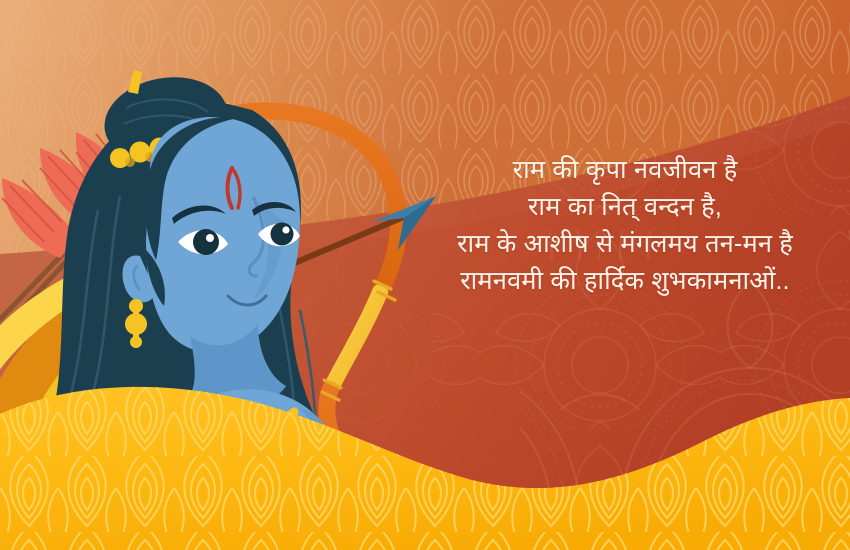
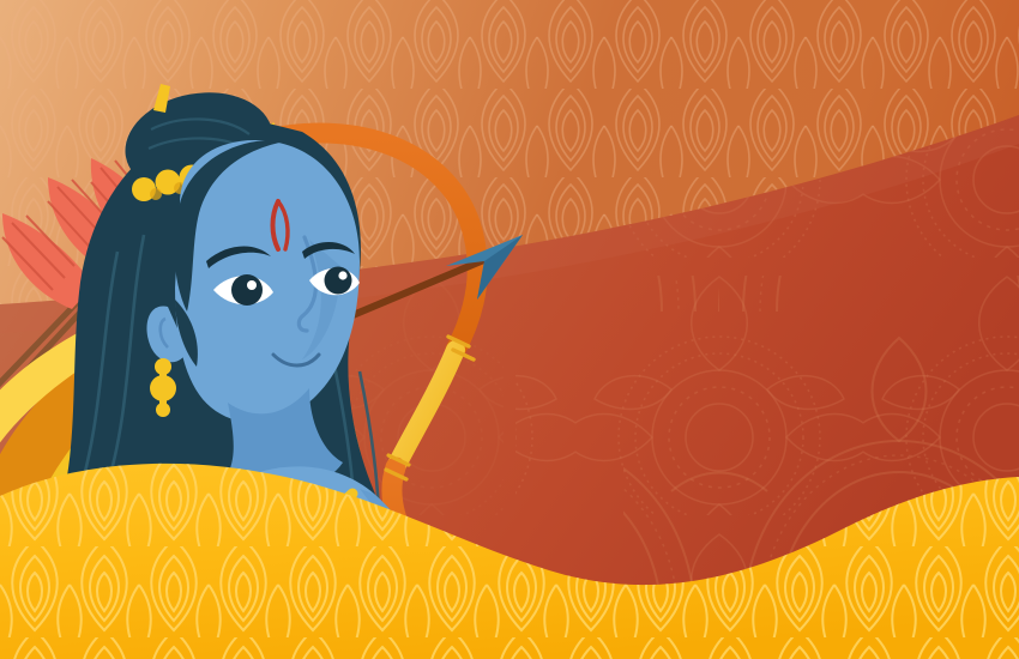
- राम की कृपा नवजीवन है
- राम का नित् वन्दन है,
- राम के आशीष से मंगलमय तन-मन है
- रामनवमी की हार्दिक शुभकामनाओं..
